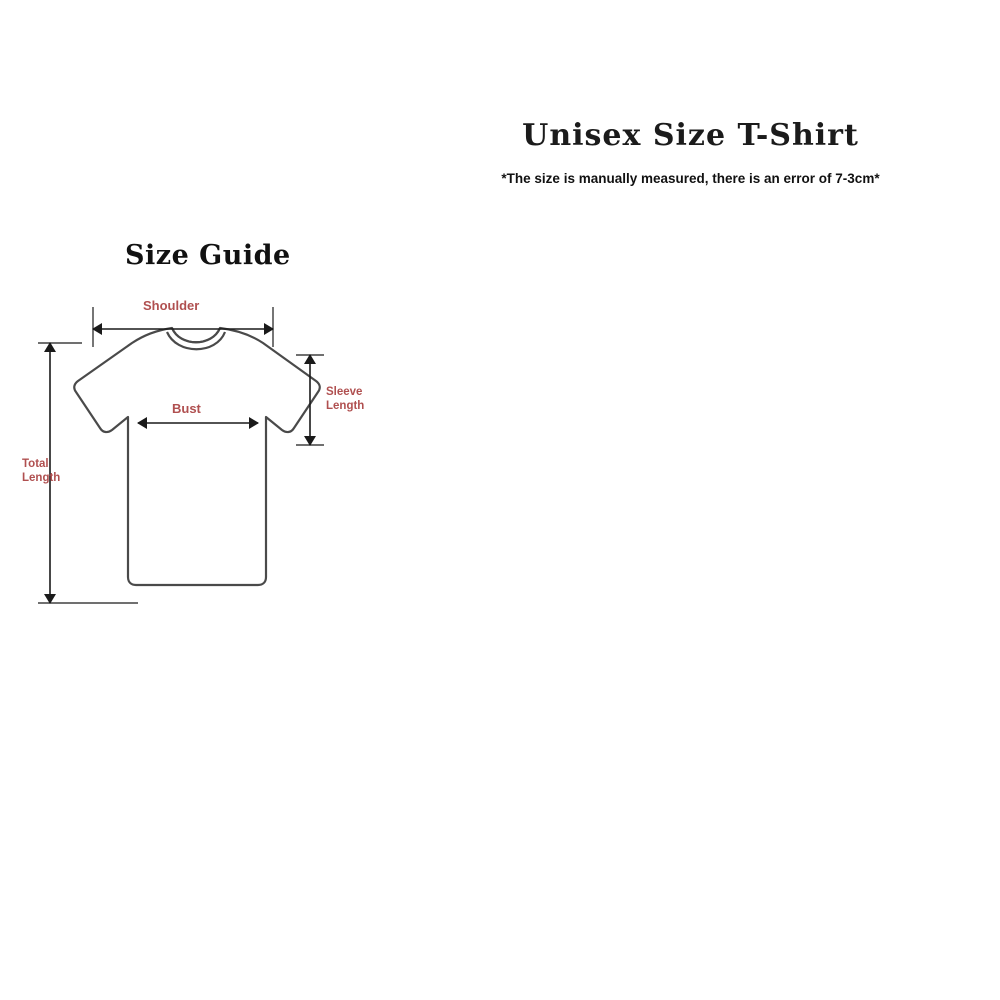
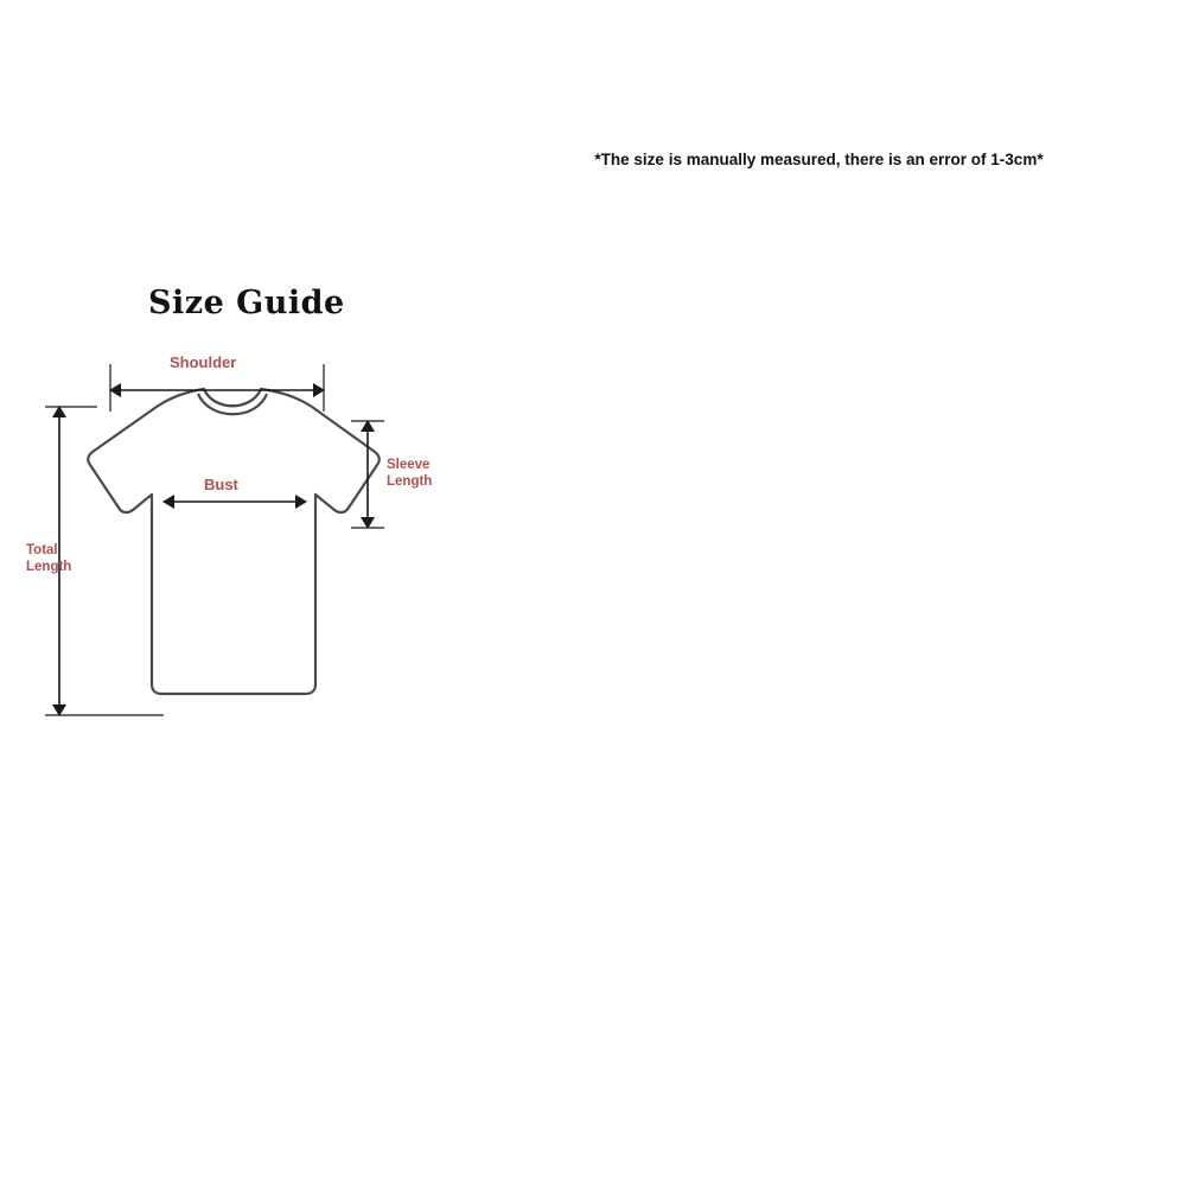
  Size Guide
  Shoulder
  Bust
  Sleeve
  Length
  Total
  Length
- Unisex Size T-Shirt
- *The size is manually measured, there is an error of 7-3cm*
+ *The size is manually measured, there is an error of 1-3cm*
